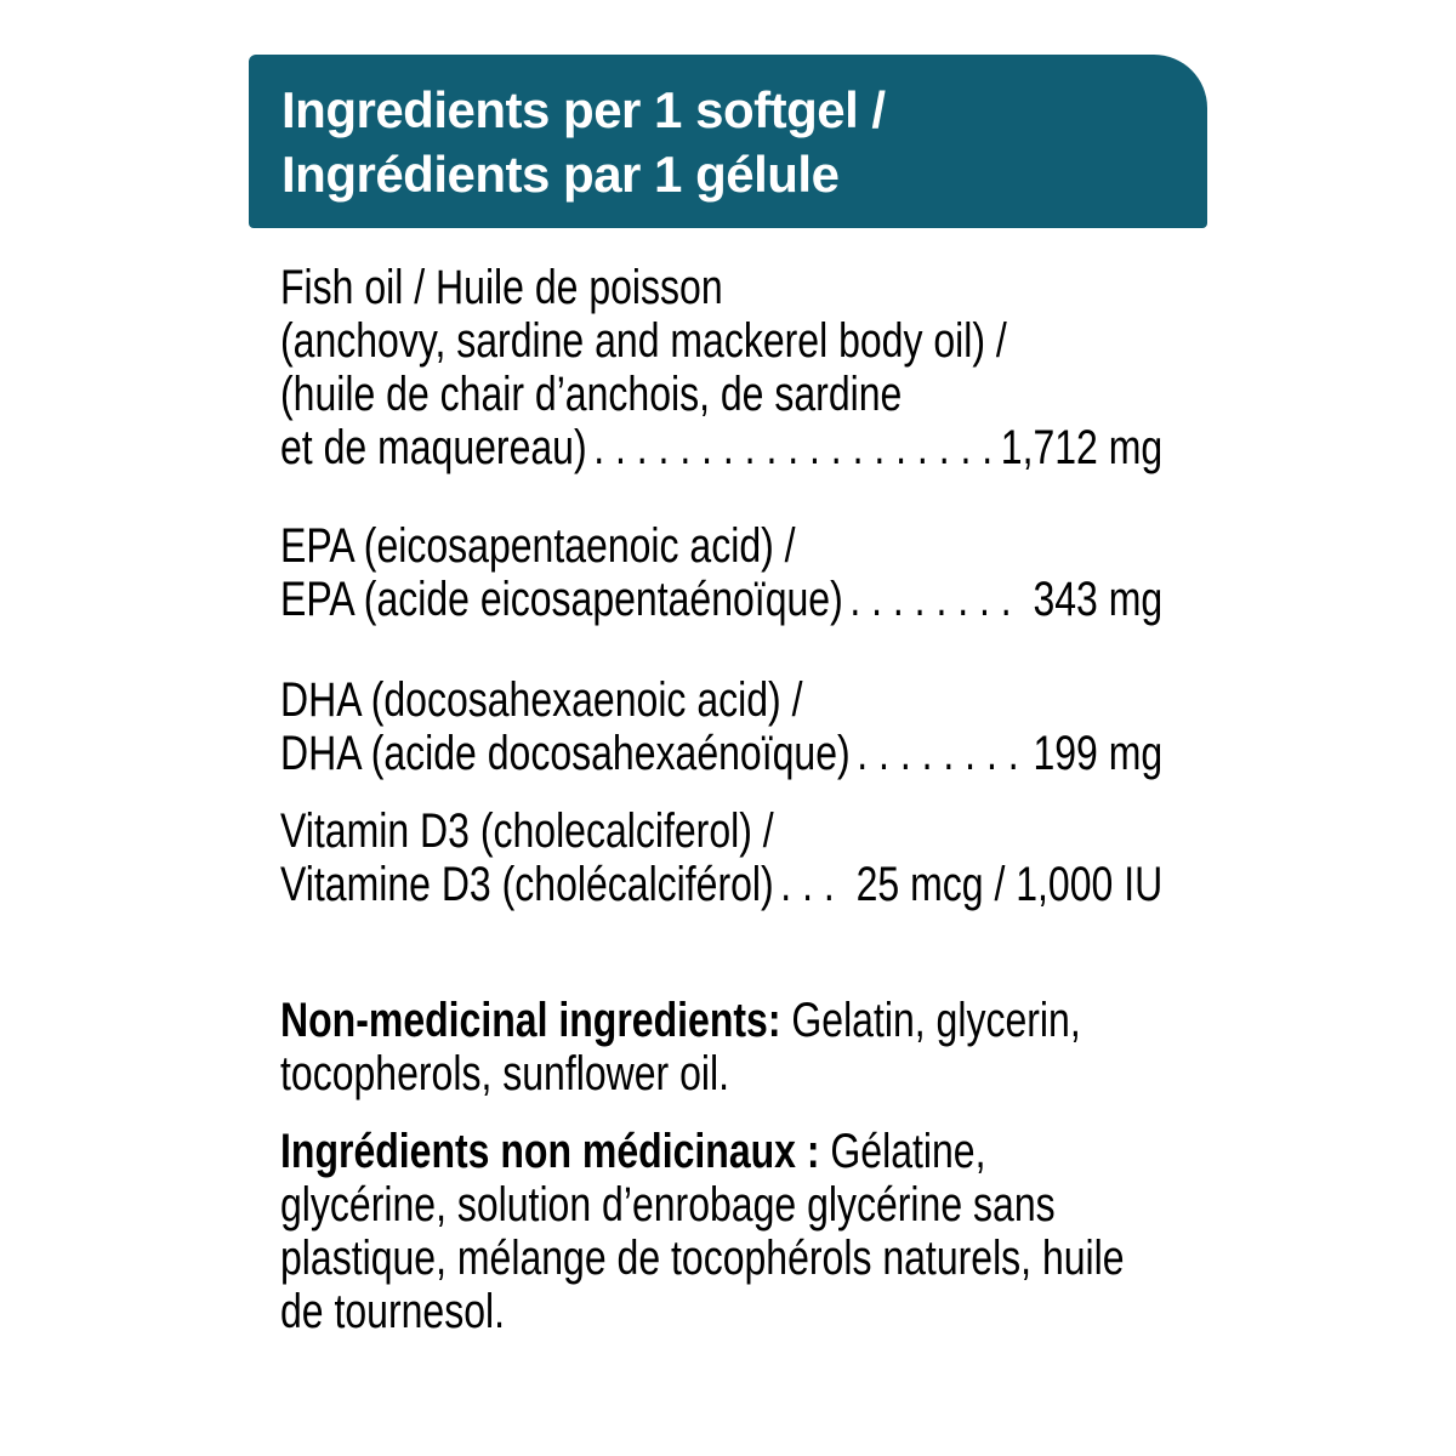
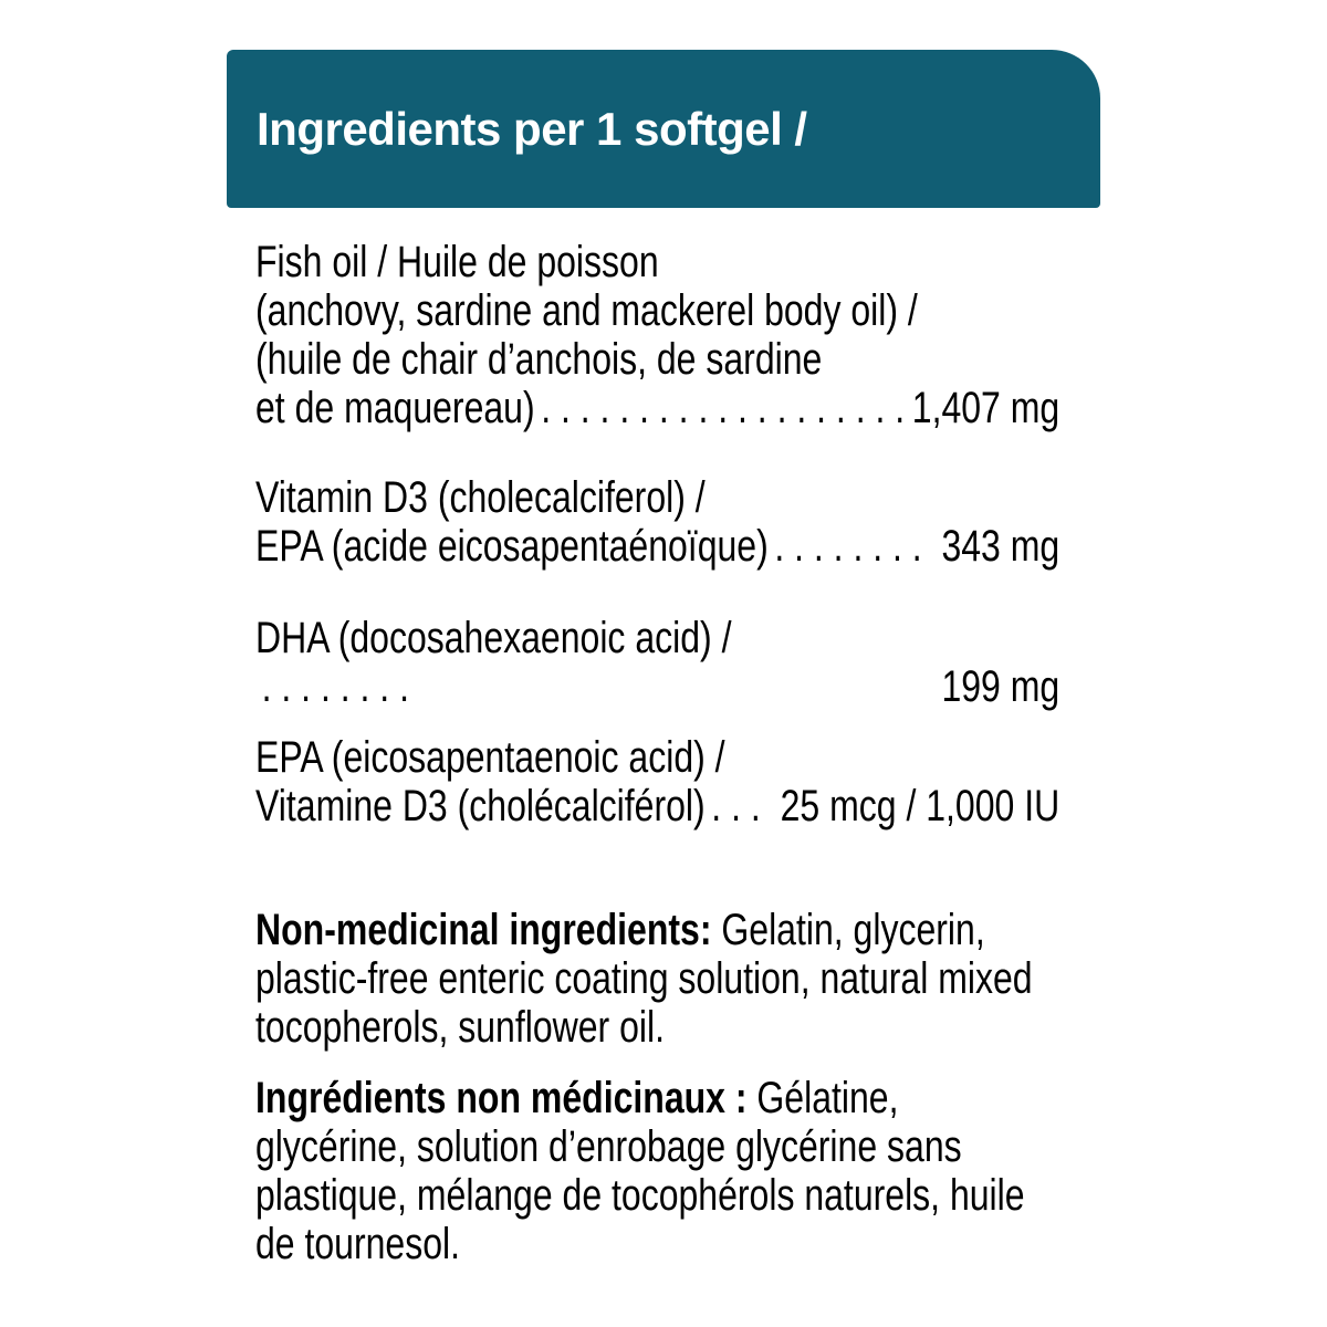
  Ingredients per 1 softgel /
- Ingrédients par 1 gélule
  Fish oil / Huile de poisson
  (anchovy, sardine and mackerel body oil) /
  (huile de chair d’anchois, de sardine
  et de maquereau)
  . . . . . . . . . . . . . . . . . . .
- 1,712 mg
+ 1,407 mg
- EPA (eicosapentaenoic acid) /
+ Vitamin D3 (cholecalciferol) /
  EPA (acide eicosapentaénoïque)
  . . . . . . . .
  343 mg
  DHA (docosahexaenoic acid) /
- DHA (acide docosahexaénoïque)
  . . . . . . . .
  199 mg
- Vitamin D3 (cholecalciferol) /
+ EPA (eicosapentaenoic acid) /
  Vitamine D3 (cholécalciférol)
  . . .
  25 mcg / 1,000 IU
  Non-medicinal ingredients: Gelatin, glycerin,
+ plastic-free enteric coating solution, natural mixed
  tocopherols, sunflower oil.
  Ingrédients non médicinaux : Gélatine,
  glycérine, solution d’enrobage glycérine sans
  plastique, mélange de tocophérols naturels, huile
  de tournesol.
